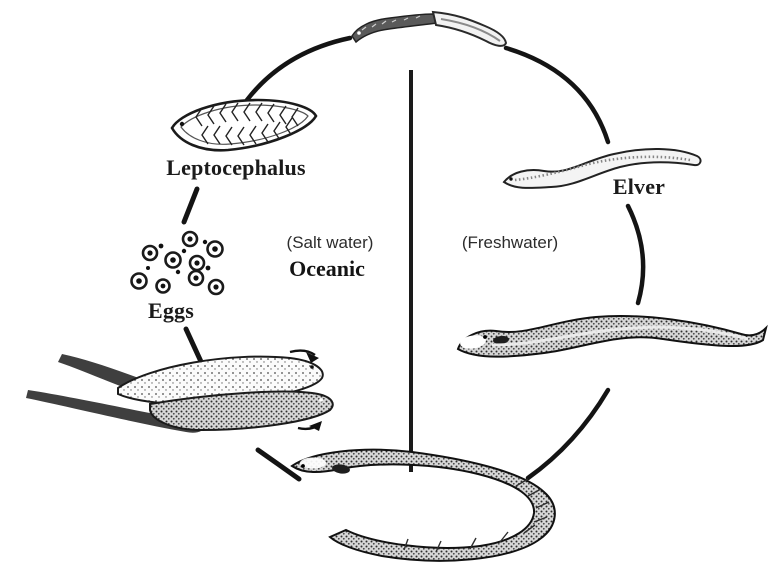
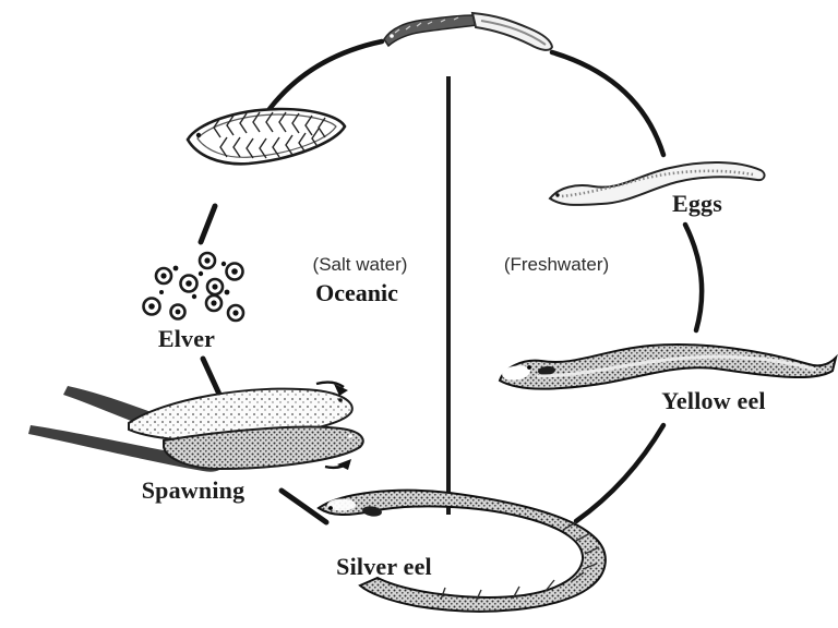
- Elver
+ Eggs
+ Yellow eel
+ Silver eel
+ Spawning
- Eggs
+ Elver
- Leptocephalus
  (Salt water)
  Oceanic
  (Freshwater)
